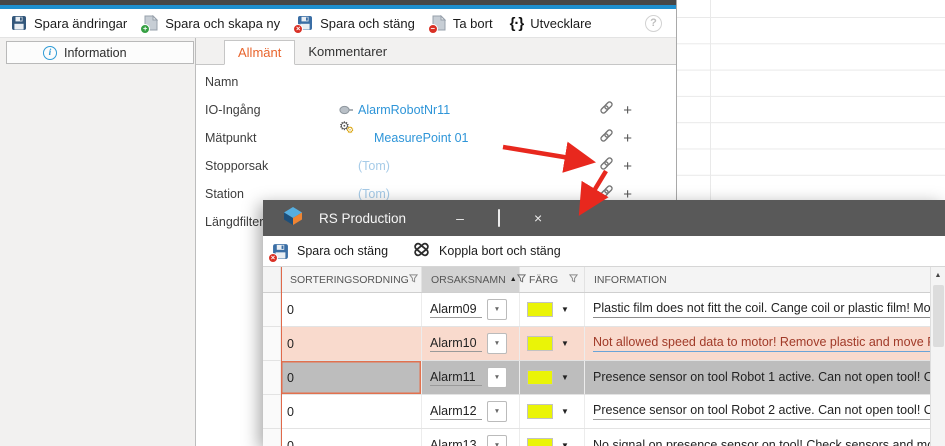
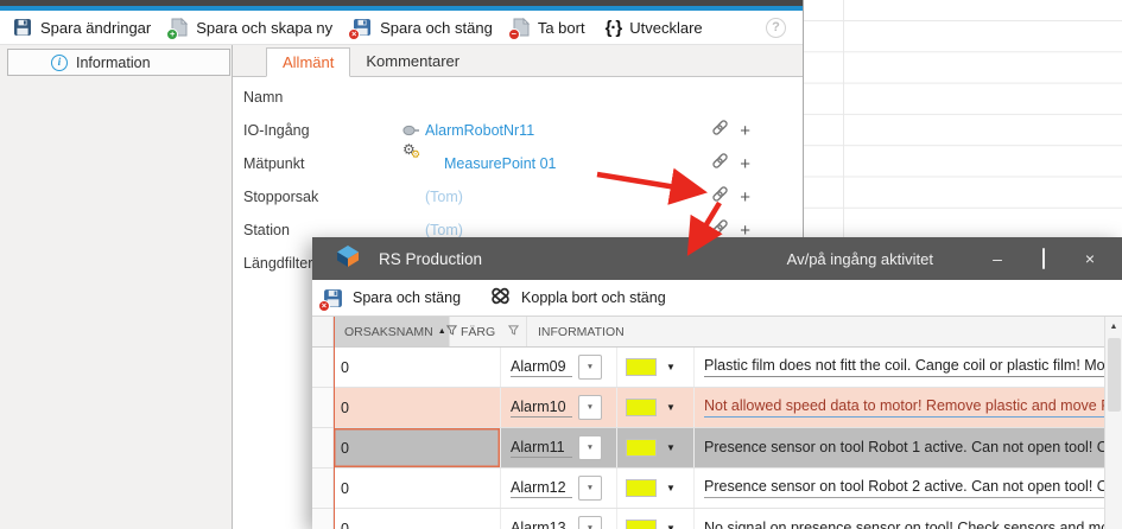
  Spara ändringar
  +
  Spara och skapa ny
  ×
  Spara och stäng
  −
  Ta bort
  {·}
  Utvecklare
  ?
  i
  Information
  Allmänt
  Kommentarer
  Namn
  IO-Ingång
  AlarmRobotNr11
  +
  Mätpunkt
  ⚙
  ⚙
  MeasurePoint 01
  +
  Stopporsak
  (Tom)
  +
  Station
  (Tom)
  +
  Längdfilter
  RS Production
+ Av/på ingång aktivitet
  –
  ×
  ×
  Spara och stäng
  Koppla bort och stäng
- SORTERINGSORDNING
  ORSAKSNAMN
  FÄRG
  INFORMATION
  0
  Alarm09
  ▼
  Plastic film does not fitt the coil. Cange coil or plastic film! Mo
  0
  Alarm10
  ▼
  Not allowed speed data to motor! Remove plastic and move
  0
  Alarm11
  ▼
  Presence sensor on tool Robot 1 active. Can not open tool! C
  0
  Alarm12
  ▼
  Presence sensor on tool Robot 2 active. Can not open tool! C
  Alarm13
  No signal on presence sensor on tool! Check sensors and m
